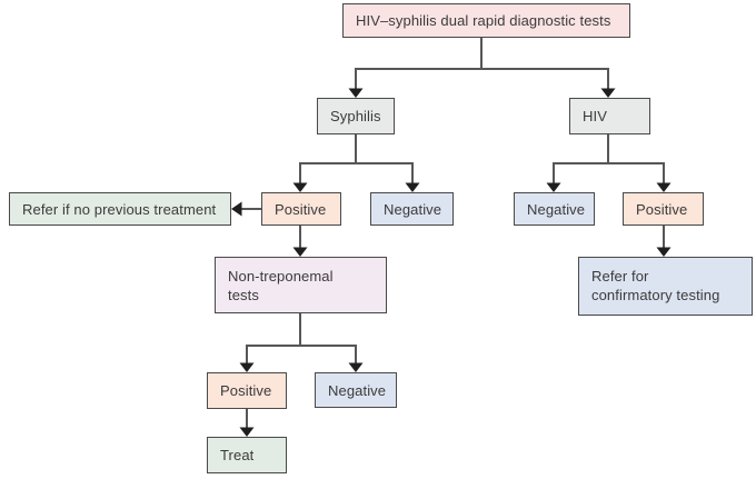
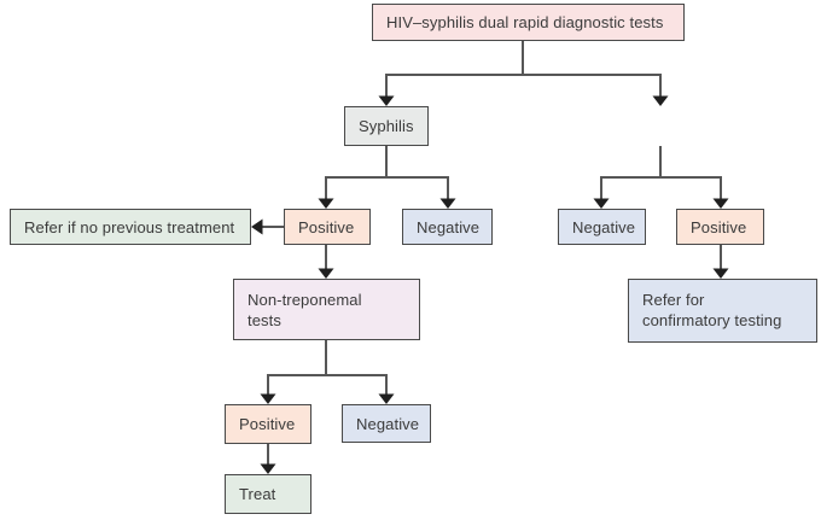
  HIV–syphilis dual rapid diagnostic tests
  Syphilis
- HIV
  Refer if no previous treatment
  Positive
  Negative
  Negative
  Positive
  Non-treponemal tests
  Refer for confirmatory testing
  Positive
  Negative
  Treat
